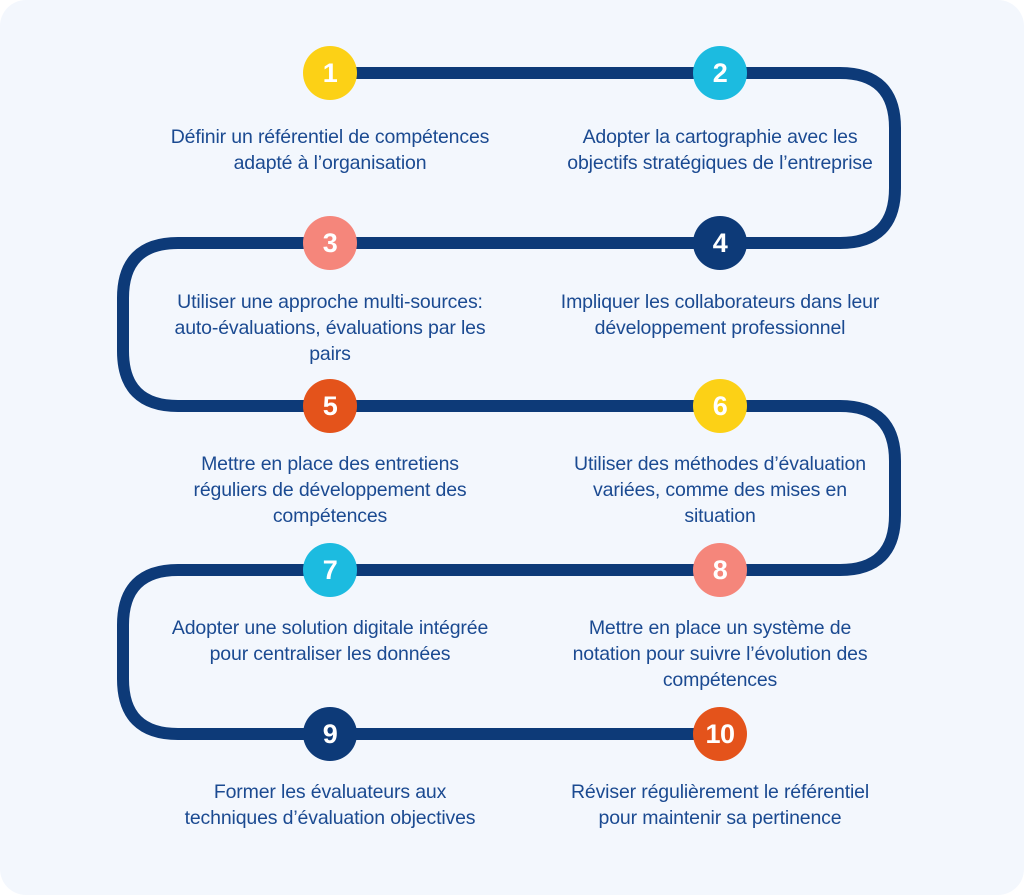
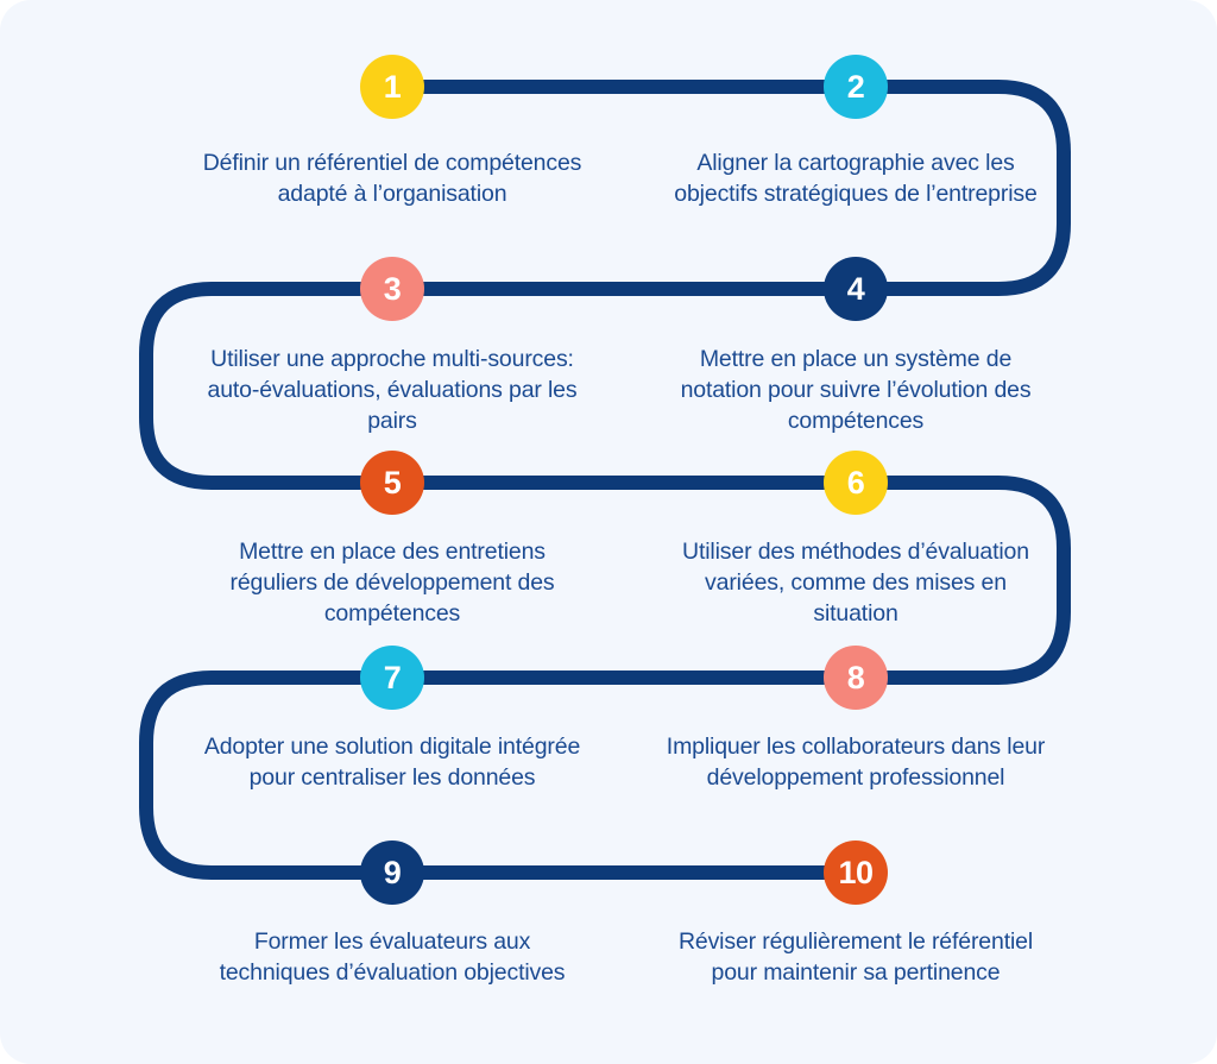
  1
  Définir un référentiel de compétences adapté à l’organisation
  2
- Adopter la cartographie avec les objectifs stratégiques de l’entreprise
+ Aligner la cartographie avec les objectifs stratégiques de l’entreprise
  3
  Utiliser une approche multi-sources: auto-évaluations, évaluations par les pairs
  4
- Impliquer les collaborateurs dans leur développement professionnel
+ Mettre en place un système de notation pour suivre l’évolution des compétences
  5
  Mettre en place des entretiens réguliers de développement des compétences
  6
  Utiliser des méthodes d’évaluation variées, comme des mises en situation
  7
  Adopter une solution digitale intégrée pour centraliser les données
  8
- Mettre en place un système de notation pour suivre l’évolution des compétences
+ Impliquer les collaborateurs dans leur développement professionnel
  9
  Former les évaluateurs aux techniques d’évaluation objectives
  10
  Réviser régulièrement le référentiel pour maintenir sa pertinence
